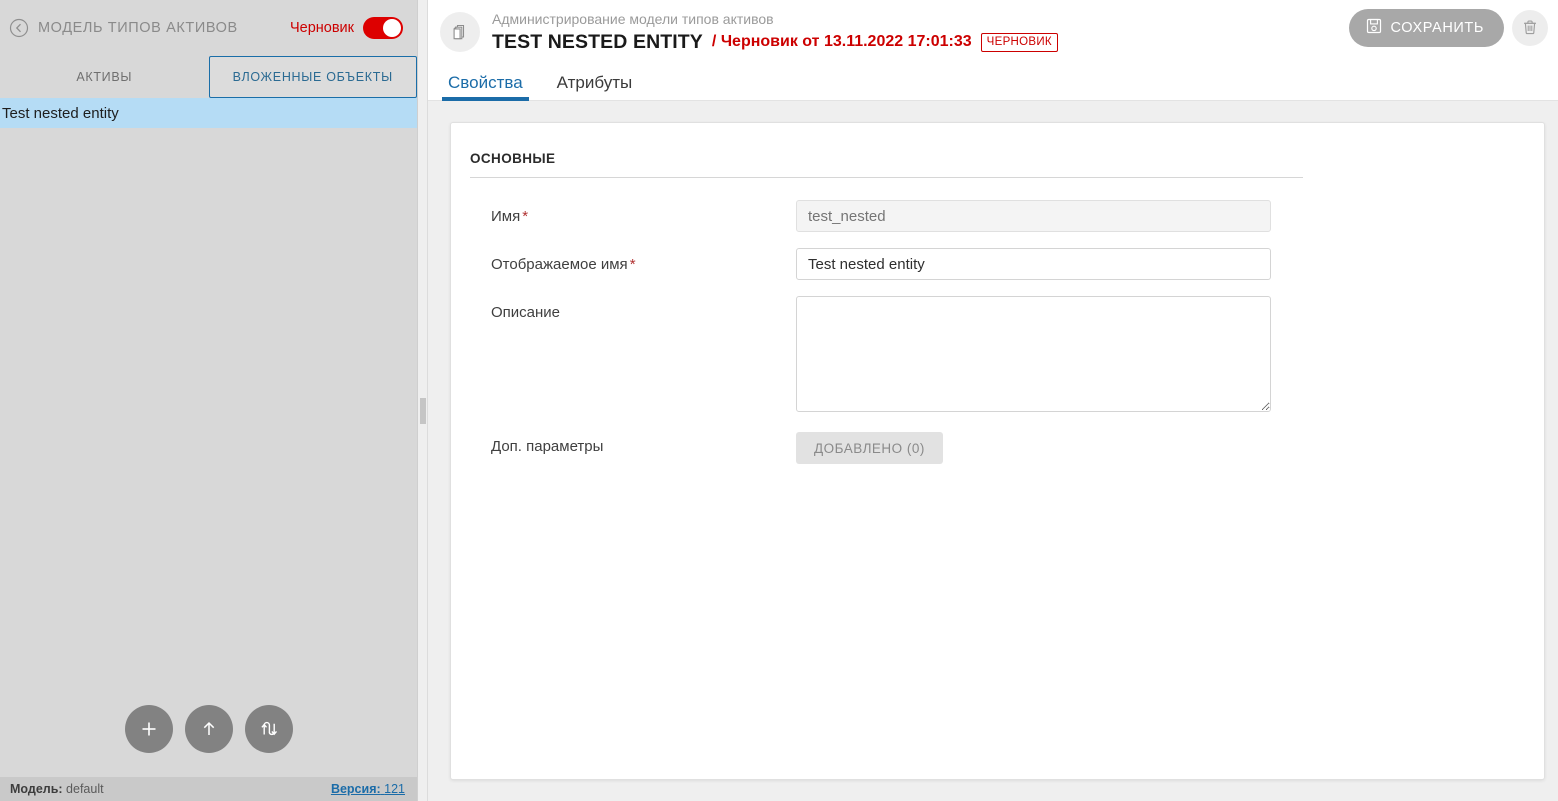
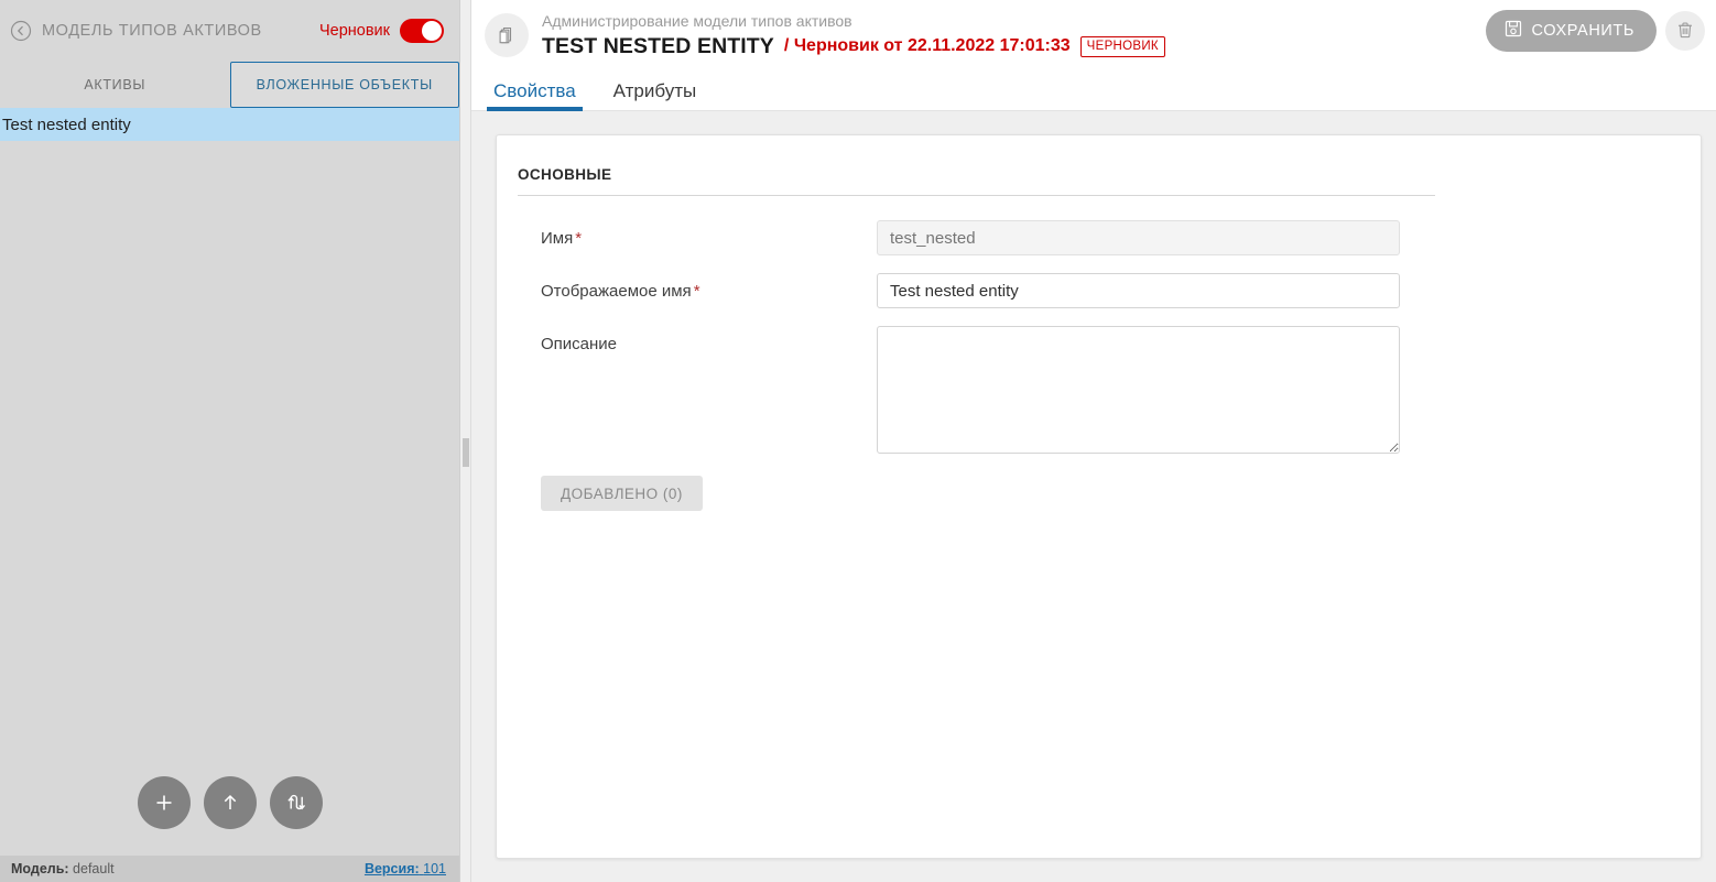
  МОДЕЛЬ ТИПОВ АКТИВОВ
  Черновик
  АКТИВЫ
  ВЛОЖЕННЫЕ ОБЪЕКТЫ
  Test nested entity
  Модель: default
- Версия: 121
+ Версия: 101
  Администрирование модели типов активов
  TEST NESTED ENTITY
- / Черновик от 13.11.2022 17:01:33
+ / Черновик от 22.11.2022 17:01:33
  ЧЕРНОВИК
  СОХРАНИТЬ
  Свойства
  Атрибуты
  ОСНОВНЫЕ
  Имя*
  test_nested
  Отображаемое имя*
  Test nested entity
  Описание
- Доп. параметры
  ДОБАВЛЕНО (0)
